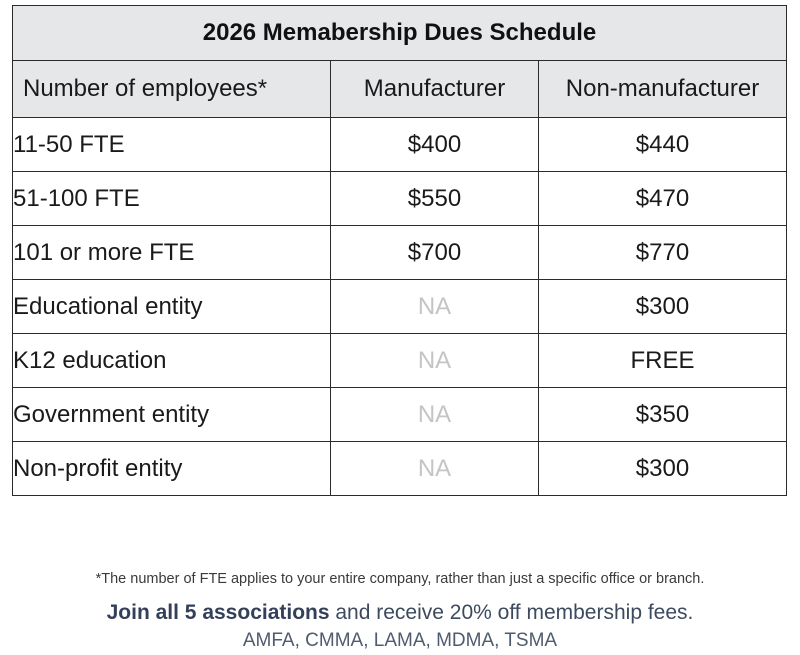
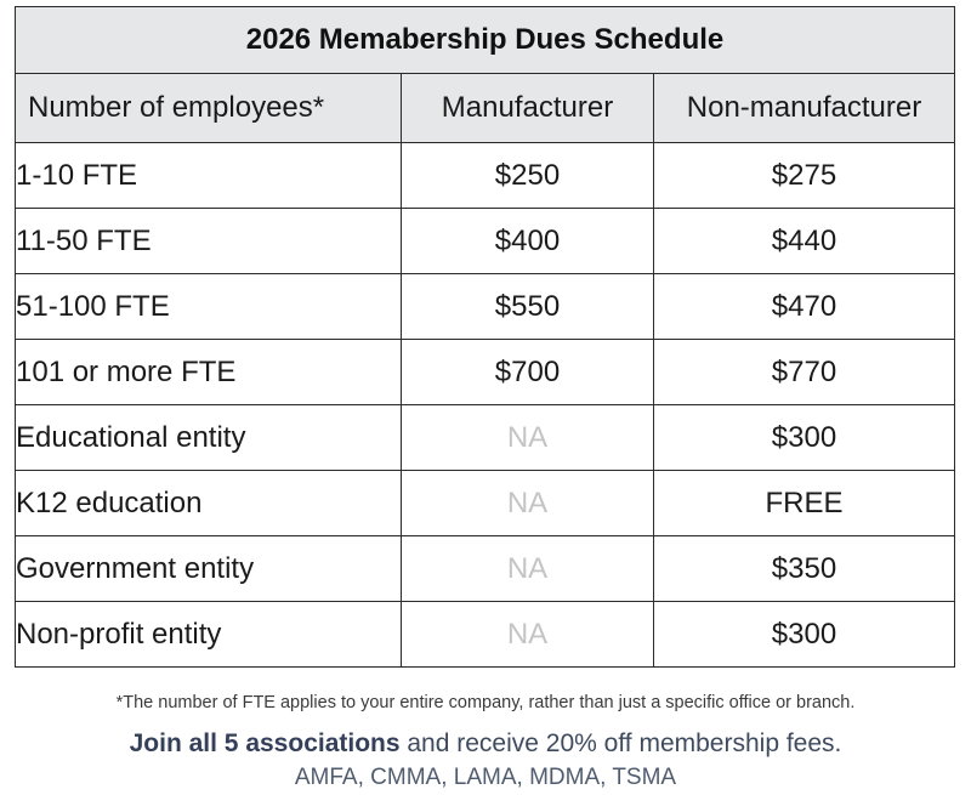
  2026 Memabership Dues Schedule
  Number of employees*	Manufacturer	Non-manufacturer
+ 1-10 FTE	$250	$275
  11-50 FTE	$400	$440
  51-100 FTE	$550	$470
  101 or more FTE	$700	$770
  Educational entity	NA	$300
  K12 education	NA	FREE
  Government entity	NA	$350
  Non-profit entity	NA	$300
  *The number of FTE applies to your entire company, rather than just a specific office or branch.
  Join all 5 associations and receive 20% off membership fees.
  AMFA, CMMA, LAMA, MDMA, TSMA
